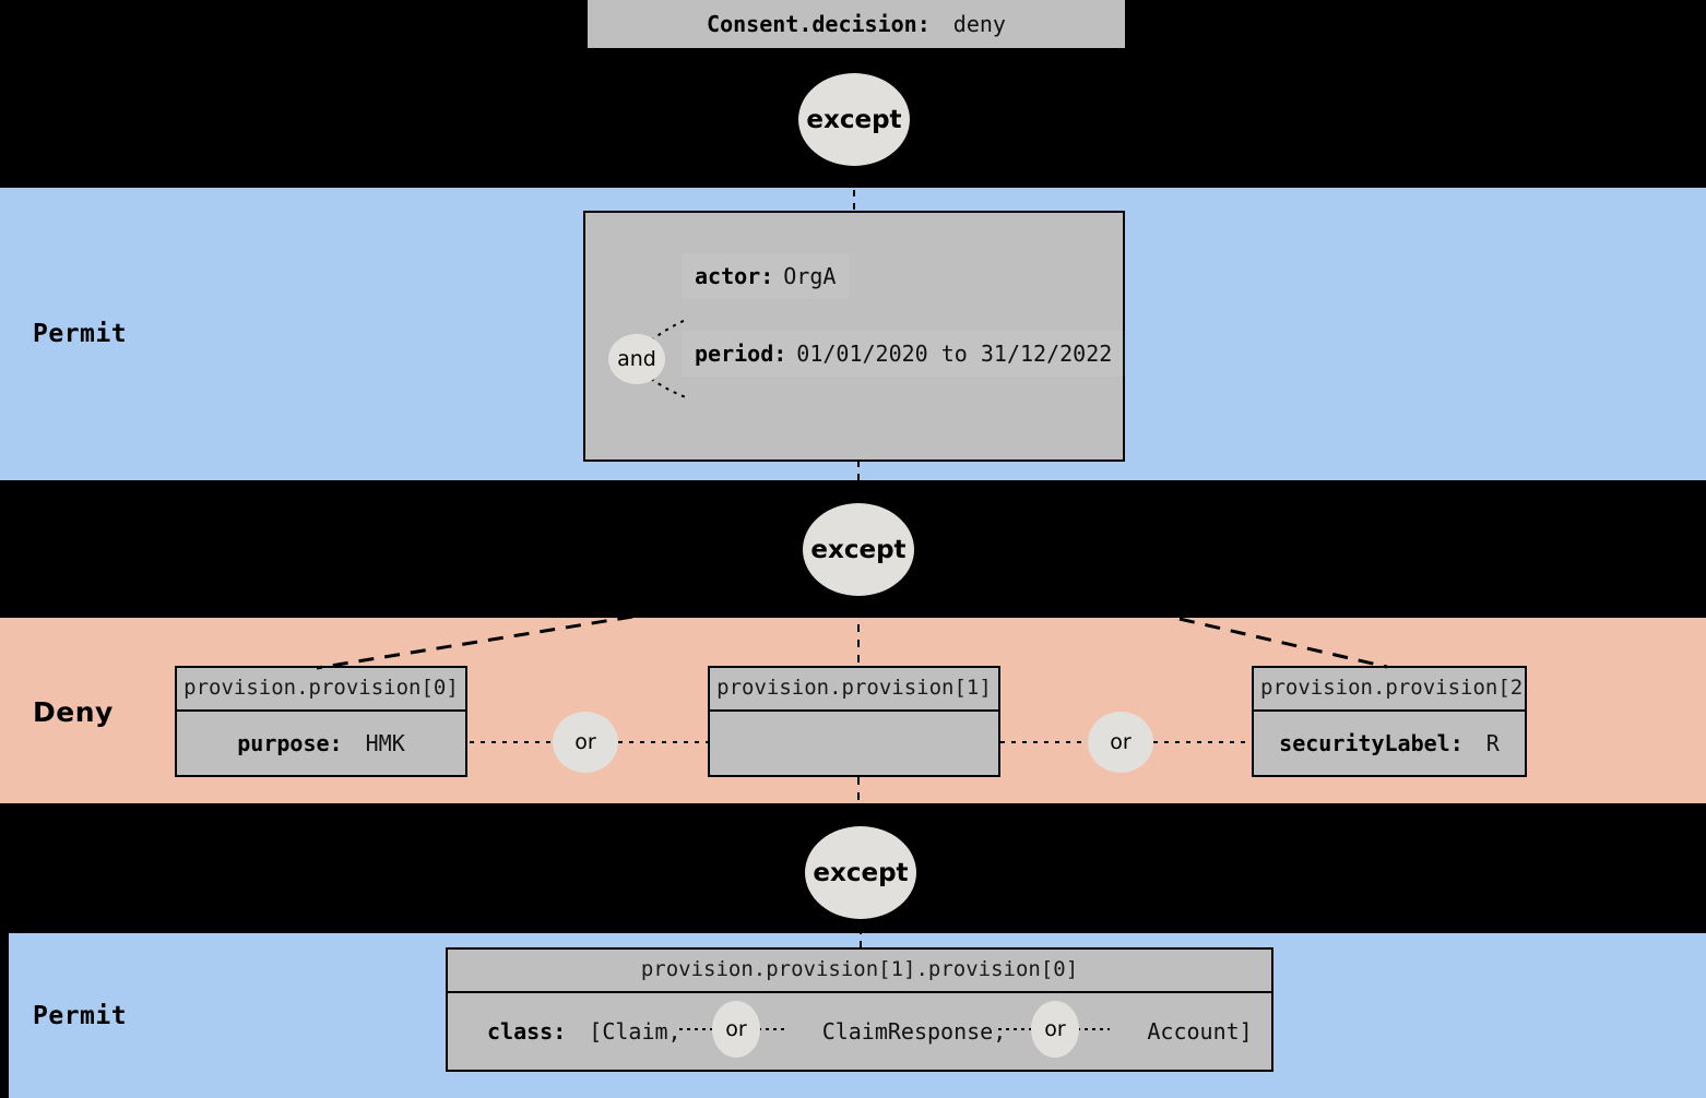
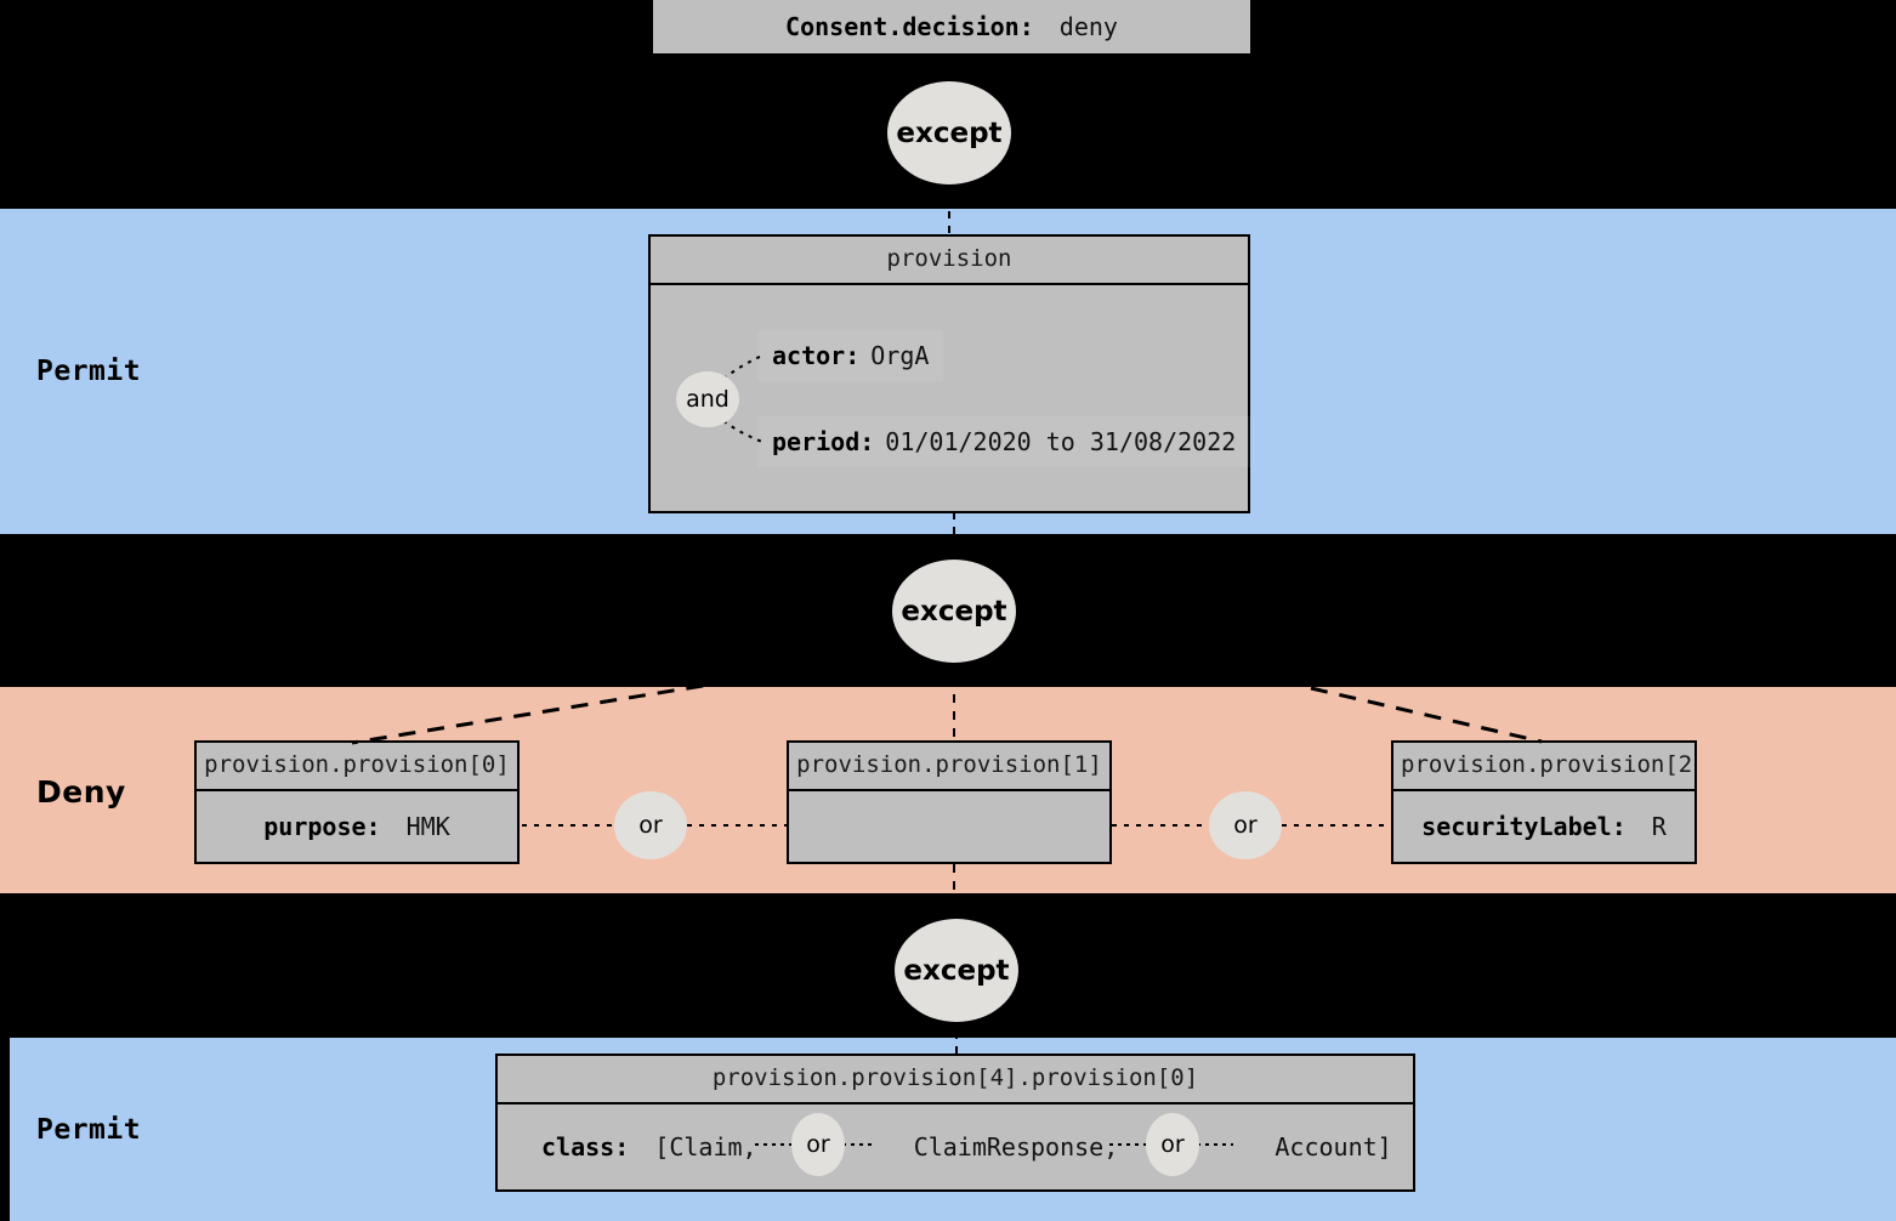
  Permit
  Deny
  Permit
  Consent.decision: deny
  except
  except
  except
+ provision
  actor:
  OrgA
  period:
- 01/01/2020 to 31/12/2022
+ 01/01/2020 to 31/08/2022
  and
  provision.provision[0]
  purpose: HMK
  provision.provision[1]
  provision.provision[2
  securityLabel: R
  or
  or
- provision.provision[1].provision[0]
+ provision.provision[4].provision[0]
  class: [Claim, ClaimResponse, Account]
  or
  or
